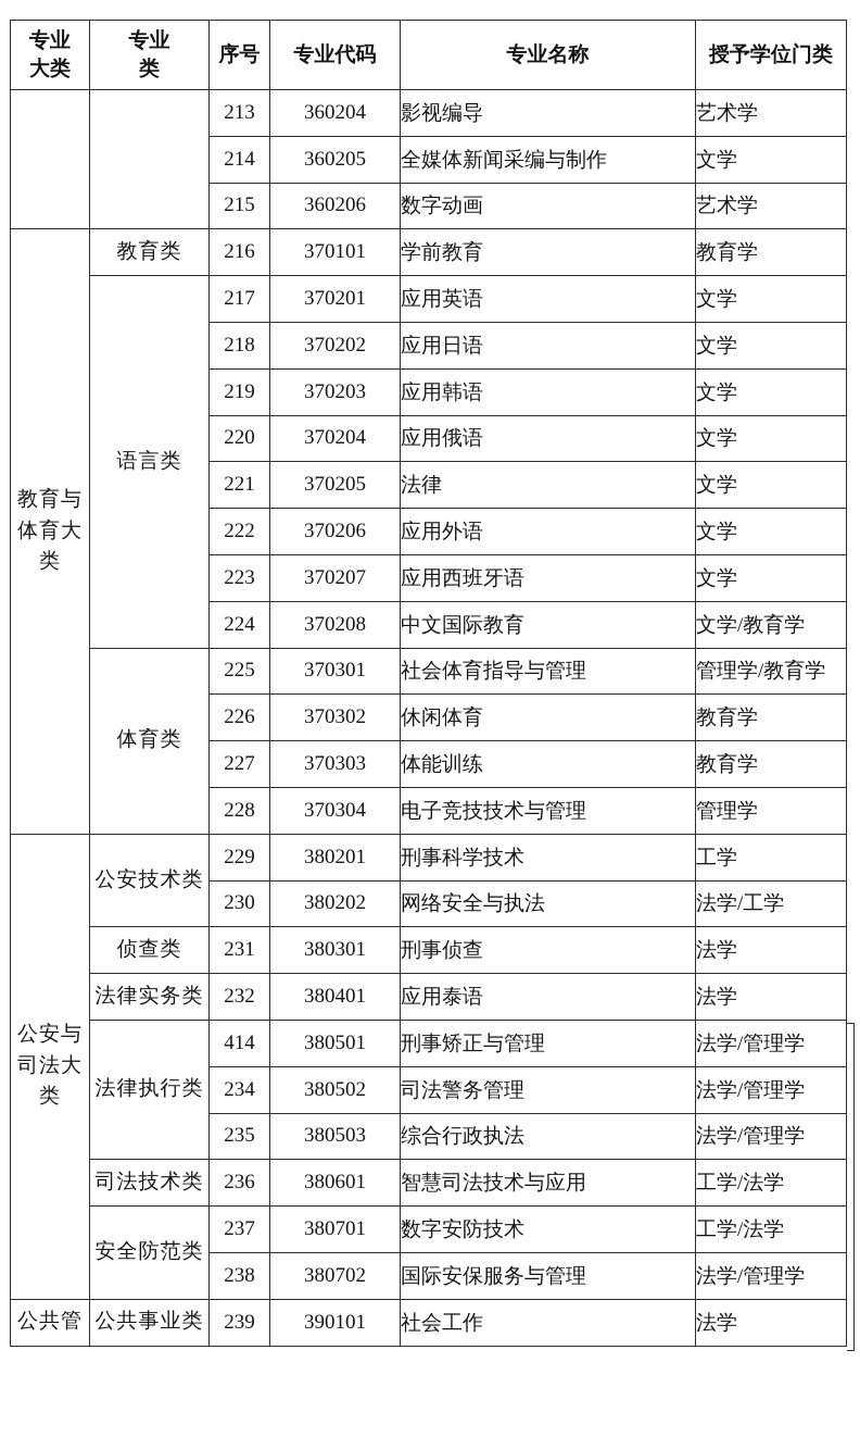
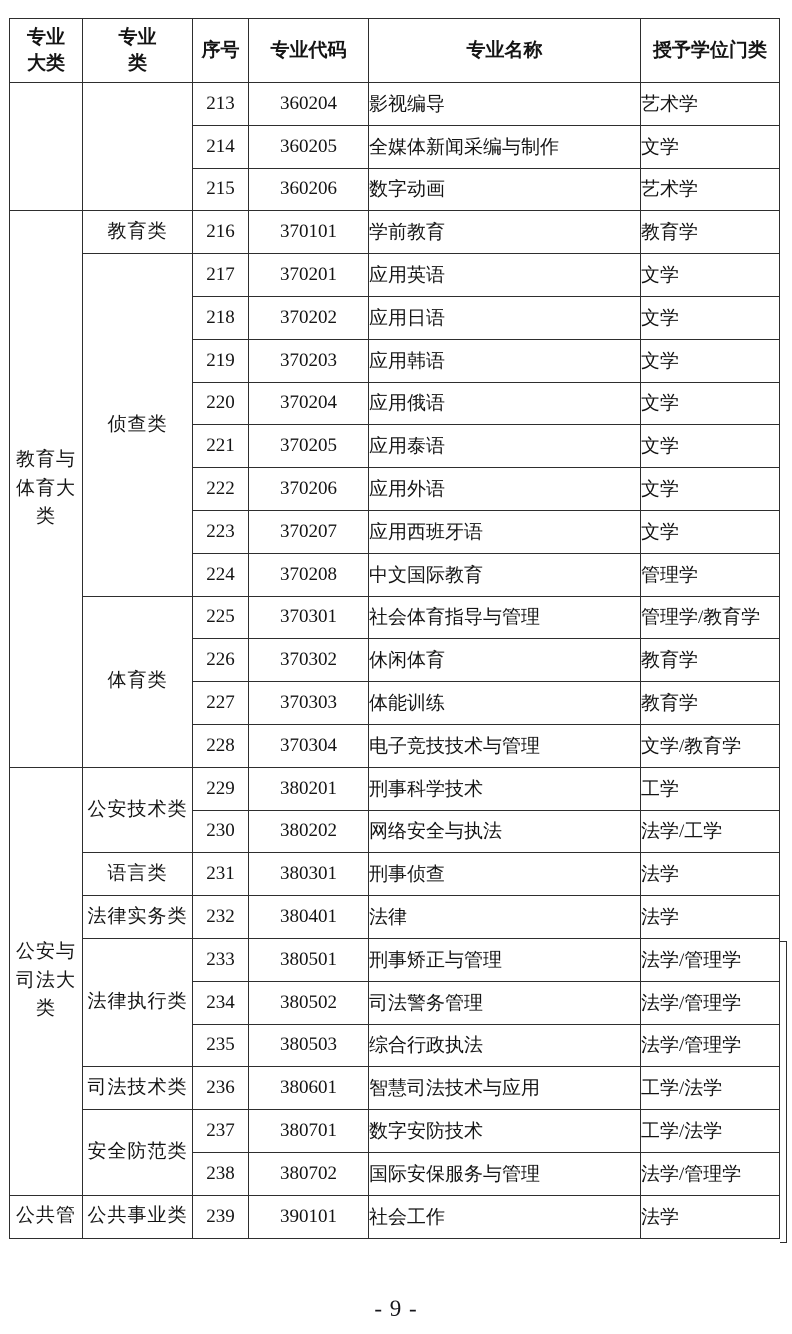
  专业 大类	专业 类	序号	专业代码	专业名称	授予学位门类
  		213	360204	影视编导	艺术学
  214	360205	全媒体新闻采编与制作	文学
  215	360206	数字动画	艺术学
  教育与 体育大 类	教育类	216	370101	学前教育	教育学
- 语言类	217	370201	应用英语	文学
+ 侦查类	217	370201	应用英语	文学
  218	370202	应用日语	文学
  219	370203	应用韩语	文学
  220	370204	应用俄语	文学
- 221	370205	法律	文学
+ 221	370205	应用泰语	文学
  222	370206	应用外语	文学
  223	370207	应用西班牙语	文学
- 224	370208	中文国际教育	文学/教育学
+ 224	370208	中文国际教育	管理学
  体育类	225	370301	社会体育指导与管理	管理学/教育学
  226	370302	休闲体育	教育学
  227	370303	体能训练	教育学
- 228	370304	电子竞技技术与管理	管理学
+ 228	370304	电子竞技技术与管理	文学/教育学
  公安与 司法大 类	公安技术类	229	380201	刑事科学技术	工学
  230	380202	网络安全与执法	法学/工学
- 侦查类	231	380301	刑事侦查	法学
+ 语言类	231	380301	刑事侦查	法学
- 法律实务类	232	380401	应用泰语	法学
+ 法律实务类	232	380401	法律	法学
- 法律执行类	414	380501	刑事矫正与管理	法学/管理学
+ 法律执行类	233	380501	刑事矫正与管理	法学/管理学
  234	380502	司法警务管理	法学/管理学
  235	380503	综合行政执法	法学/管理学
  司法技术类	236	380601	智慧司法技术与应用	工学/法学
  安全防范类	237	380701	数字安防技术	工学/法学
  238	380702	国际安保服务与管理	法学/管理学
  公共管	公共事业类	239	390101	社会工作	法学
+ - 9 -
